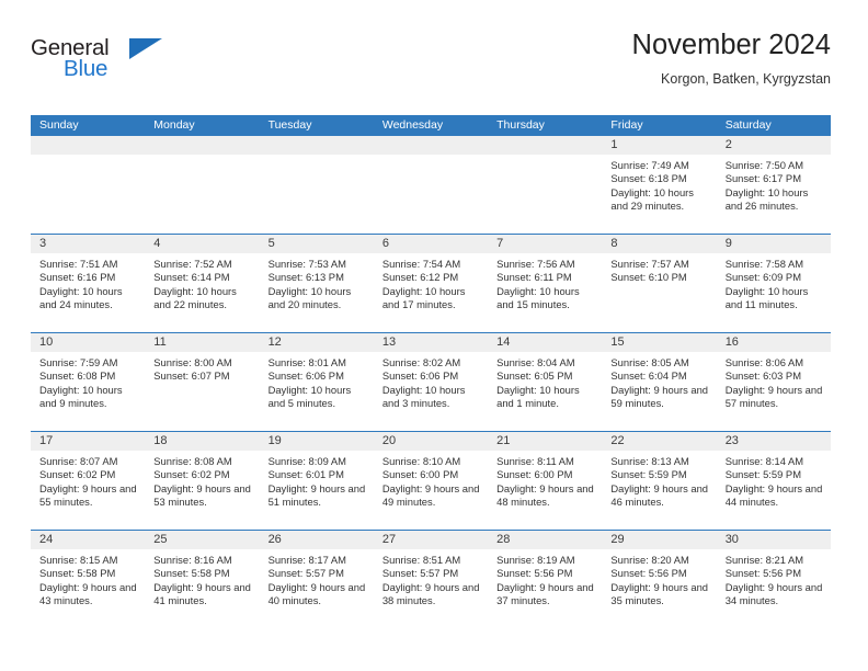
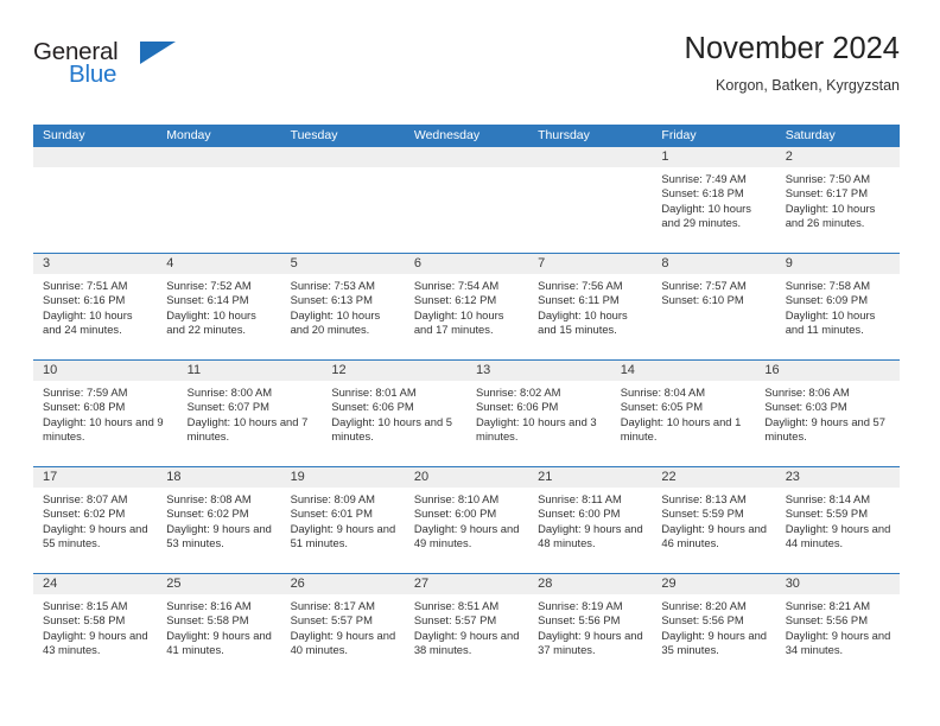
  General
  Blue
  November 2024
  Korgon, Batken, Kyrgyzstan
  Sunday
  Monday
  Tuesday
  Wednesday
  Thursday
  Friday
  Saturday
  1
  Sunrise: 7:49 AM
  Sunset: 6:18 PM
  Daylight: 10 hours and 29 minutes.
  2
  Sunrise: 7:50 AM
  Sunset: 6:17 PM
  Daylight: 10 hours and 26 minutes.
  3
  Sunrise: 7:51 AM
  Sunset: 6:16 PM
  Daylight: 10 hours and 24 minutes.
  4
  Sunrise: 7:52 AM
  Sunset: 6:14 PM
  Daylight: 10 hours and 22 minutes.
  5
  Sunrise: 7:53 AM
  Sunset: 6:13 PM
  Daylight: 10 hours and 20 minutes.
  6
  Sunrise: 7:54 AM
  Sunset: 6:12 PM
  Daylight: 10 hours and 17 minutes.
  7
  Sunrise: 7:56 AM
  Sunset: 6:11 PM
  Daylight: 10 hours and 15 minutes.
  8
  Sunrise: 7:57 AM
  Sunset: 6:10 PM
  9
  Sunrise: 7:58 AM
  Sunset: 6:09 PM
  Daylight: 10 hours and 11 minutes.
  10
  Sunrise: 7:59 AM
  Sunset: 6:08 PM
  Daylight: 10 hours and 9 minutes.
  11
  Sunrise: 8:00 AM
  Sunset: 6:07 PM
+ Daylight: 10 hours and 7 minutes.
  12
  Sunrise: 8:01 AM
  Sunset: 6:06 PM
  Daylight: 10 hours and 5 minutes.
  13
  Sunrise: 8:02 AM
  Sunset: 6:06 PM
  Daylight: 10 hours and 3 minutes.
  14
  Sunrise: 8:04 AM
  Sunset: 6:05 PM
  Daylight: 10 hours and 1 minute.
- 15
- Sunrise: 8:05 AM
- Sunset: 6:04 PM
- Daylight: 9 hours and 59 minutes.
  16
  Sunrise: 8:06 AM
  Sunset: 6:03 PM
  Daylight: 9 hours and 57 minutes.
  17
  Sunrise: 8:07 AM
  Sunset: 6:02 PM
  Daylight: 9 hours and 55 minutes.
  18
  Sunrise: 8:08 AM
  Sunset: 6:02 PM
  Daylight: 9 hours and 53 minutes.
  19
  Sunrise: 8:09 AM
  Sunset: 6:01 PM
  Daylight: 9 hours and 51 minutes.
  20
  Sunrise: 8:10 AM
  Sunset: 6:00 PM
  Daylight: 9 hours and 49 minutes.
  21
  Sunrise: 8:11 AM
  Sunset: 6:00 PM
  Daylight: 9 hours and 48 minutes.
  22
  Sunrise: 8:13 AM
  Sunset: 5:59 PM
  Daylight: 9 hours and 46 minutes.
  23
  Sunrise: 8:14 AM
  Sunset: 5:59 PM
  Daylight: 9 hours and 44 minutes.
  24
  Sunrise: 8:15 AM
  Sunset: 5:58 PM
  Daylight: 9 hours and 43 minutes.
  25
  Sunrise: 8:16 AM
  Sunset: 5:58 PM
  Daylight: 9 hours and 41 minutes.
  26
  Sunrise: 8:17 AM
  Sunset: 5:57 PM
  Daylight: 9 hours and 40 minutes.
  27
  Sunrise: 8:51 AM
  Sunset: 5:57 PM
  Daylight: 9 hours and 38 minutes.
  28
  Sunrise: 8:19 AM
  Sunset: 5:56 PM
  Daylight: 9 hours and 37 minutes.
  29
  Sunrise: 8:20 AM
  Sunset: 5:56 PM
  Daylight: 9 hours and 35 minutes.
  30
  Sunrise: 8:21 AM
  Sunset: 5:56 PM
  Daylight: 9 hours and 34 minutes.
